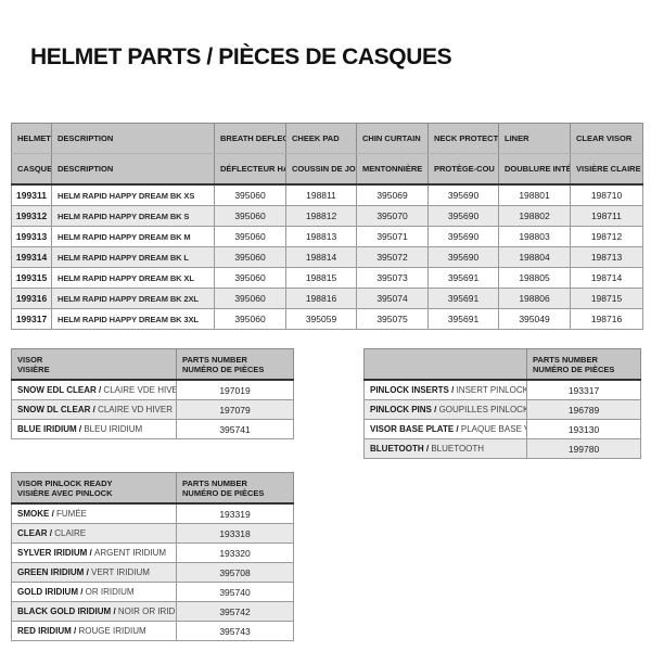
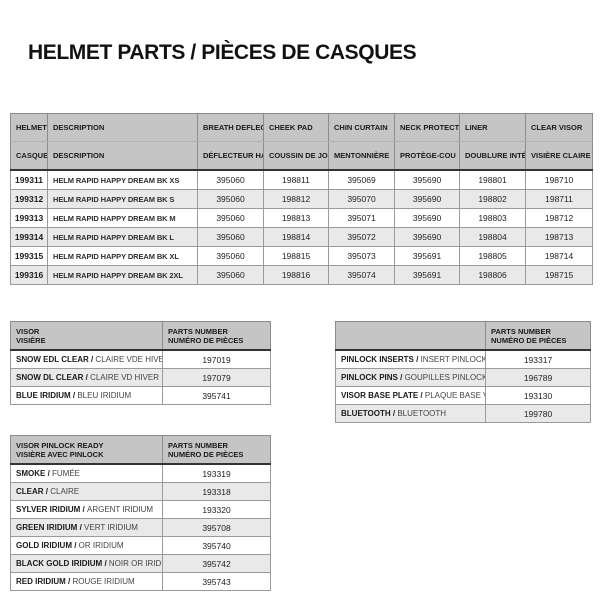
  HELMET PARTS / PIÈCES DE CASQUES
  HELMET	DESCRIPTION	BREATH DEFLE	CHEEK PAD	CHIN CURTAIN	NECK PROTECT	LINER	CLEAR VISOR
  CASQUE	DESCRIPTION	DÉFLECTEUR H	COUSSIN DE JO	MENTONNIÈRE	PROTÈGE-COU	DOUBLURE INTÉ	VISIÈRE CLAIRE
  199311	HELM RAPID HAPPY DREAM BK XS	395060	198811	395069	395690	198801	198710
  199312	HELM RAPID HAPPY DREAM BK S	395060	198812	395070	395690	198802	198711
  199313	HELM RAPID HAPPY DREAM BK M	395060	198813	395071	395690	198803	198712
  199314	HELM RAPID HAPPY DREAM BK L	395060	198814	395072	395690	198804	198713
  199315	HELM RAPID HAPPY DREAM BK XL	395060	198815	395073	395691	198805	198714
  199316	HELM RAPID HAPPY DREAM BK 2XL	395060	198816	395074	395691	198806	198715
- 199317	HELM RAPID HAPPY DREAM BK 3XL	395060	395059	395075	395691	395049	198716
  VISOR VISIÈRE	PARTS NUMBER NUMÉRO DE PIÈCES
  SNOW EDL CLEAR CLAIRE VDE HIVE	197019
  SNOW DL CLEAR CLAIRE VD HIVER	197079
  BLUE IRIDIUM BLEU IRIDIUM	395741
  	PARTS NUMBER NUMÉRO DE PIÈCES
  PINLOCK INSERTS INSERT PINLOCK	193317
  PINLOCK PINS GOUPILLES PINLOCK	196789
  VISOR BASE PLATE PLAQUE BASE	193130
  BLUETOOTH BLUETOOTH	199780
  VISOR PINLOCK READY VISIÈRE AVEC PINLOCK	PARTS NUMBER NUMÉRO DE PIÈCES
  SMOKE FUMÉE	193319
  CLEAR CLAIRE	193318
  SYLVER IRIDIUM ARGENT IRIDIUM	193320
  GREEN IRIDIUM VERT IRIDIUM	395708
  GOLD IRIDIUM OR IRIDIUM	395740
  BLACK GOLD IRIDIUM NOIR OR IRID	395742
  RED IRIDIUM ROUGE IRIDIUM	395743
